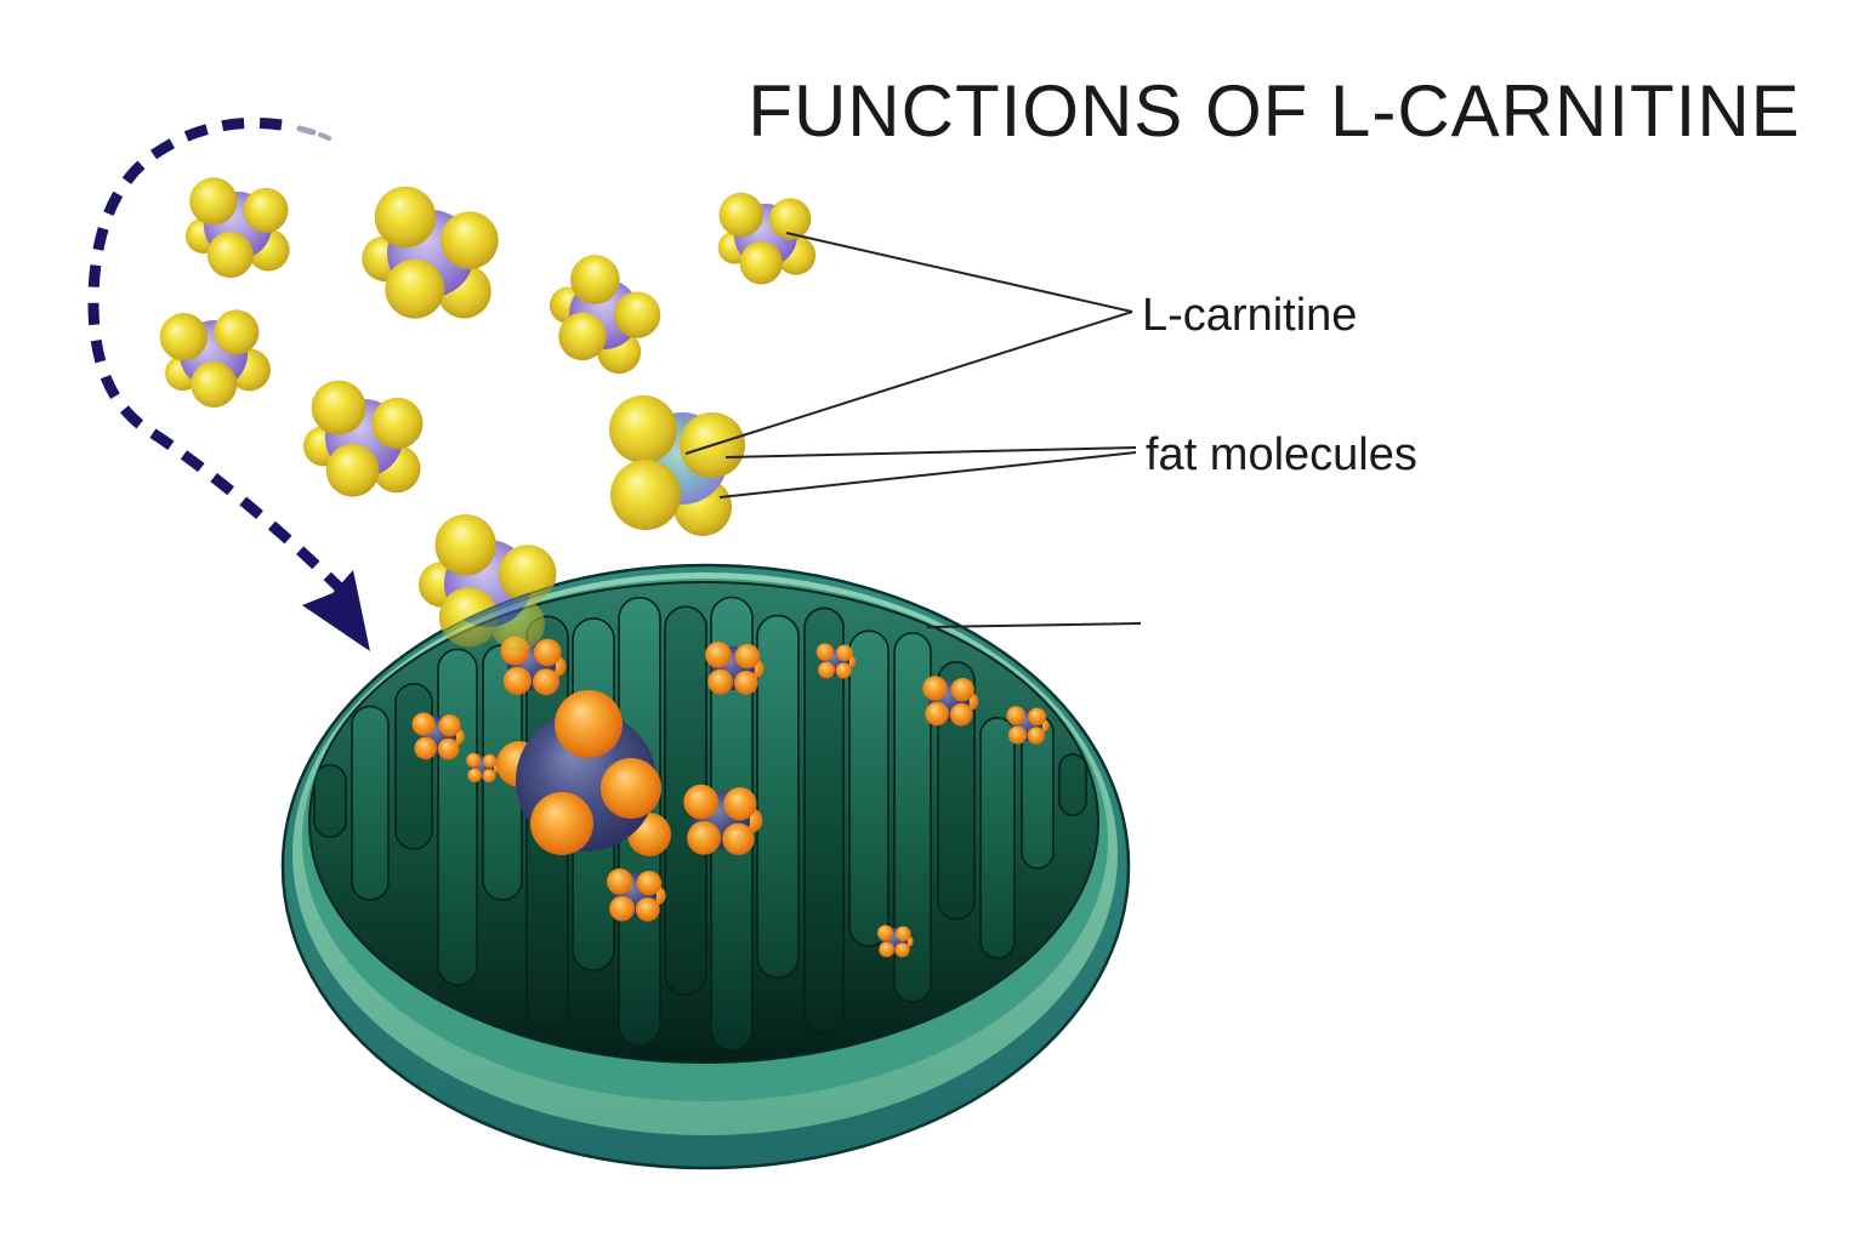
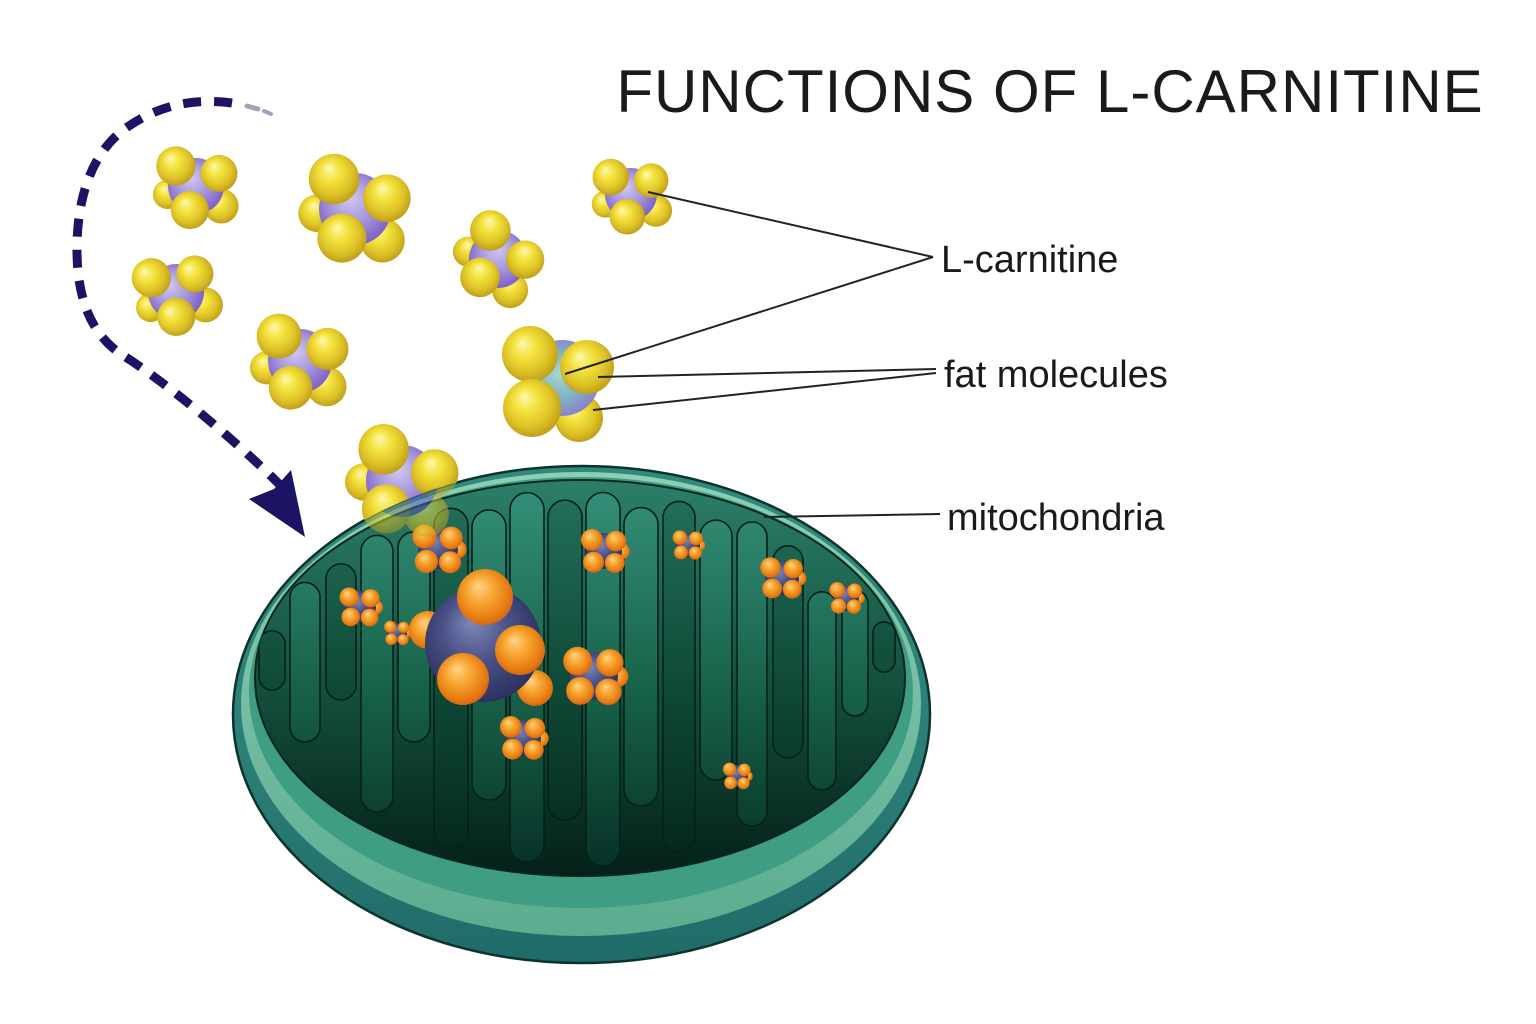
  FUNCTIONS OF L-CARNITINE
  L-carnitine
  fat molecules
+ mitochondria
